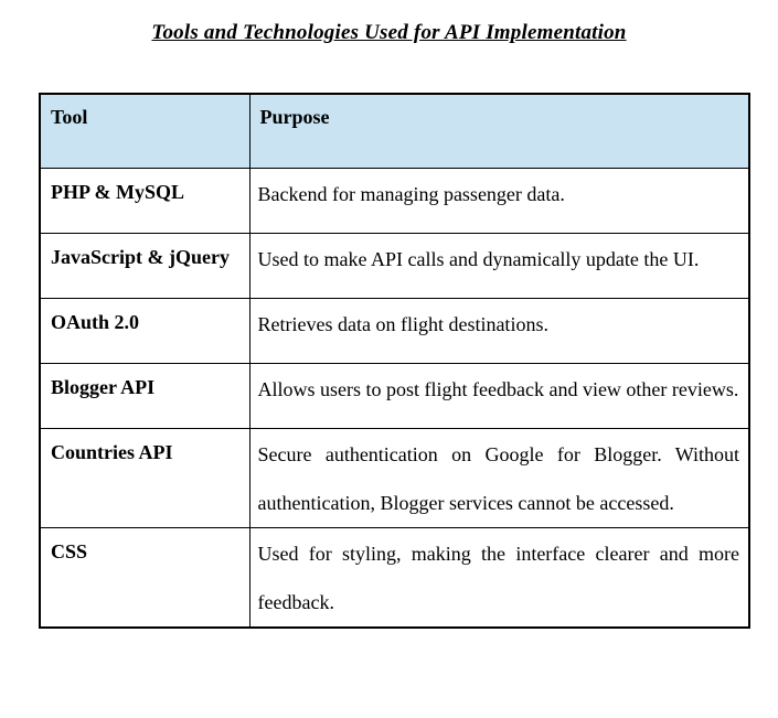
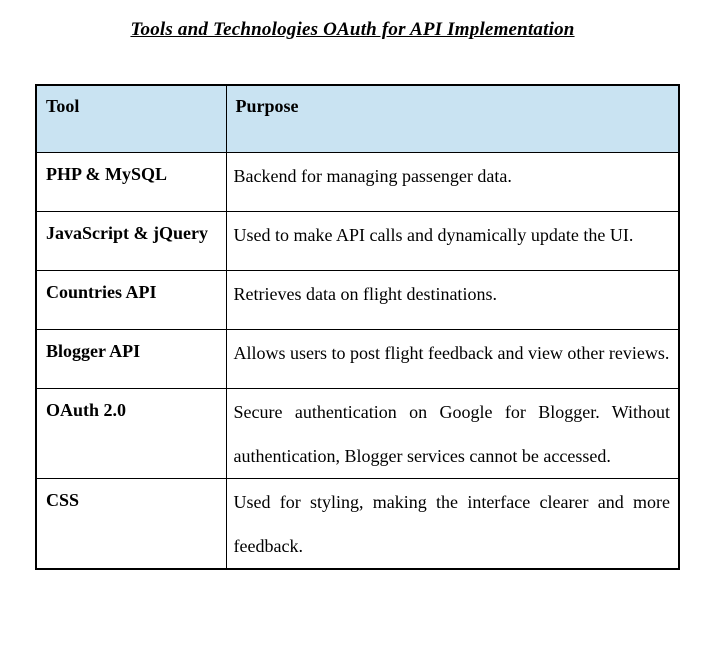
- Tools and Technologies Used for API Implementation
+ Tools and Technologies OAuth for API Implementation
  Tool	Purpose
  PHP & MySQL	Backend for managing passenger data.
  JavaScript & jQuery	Used to make API calls and dynamically update the UI.
- OAuth 2.0	Retrieves data on flight destinations.
+ Countries API	Retrieves data on flight destinations.
  Blogger API	Allows users to post flight feedback and view other reviews.
- Countries API	Secure authentication on Google for Blogger. Without authentication, Blogger services cannot be accessed.
+ OAuth 2.0	Secure authentication on Google for Blogger. Without authentication, Blogger services cannot be accessed.
  CSS	Used for styling, making the interface clearer and more feedback.
